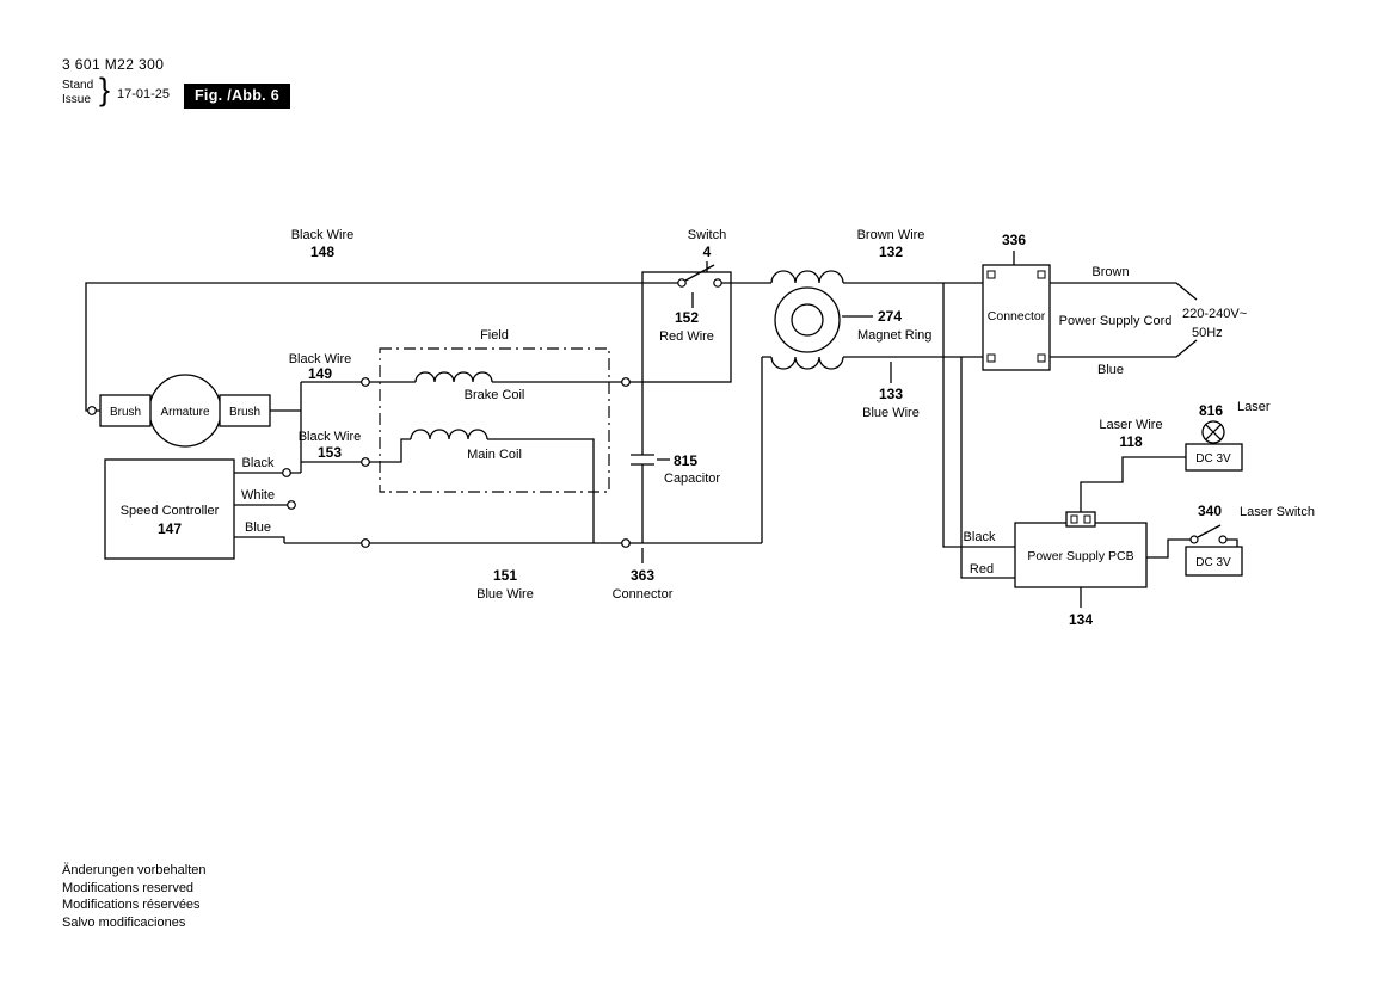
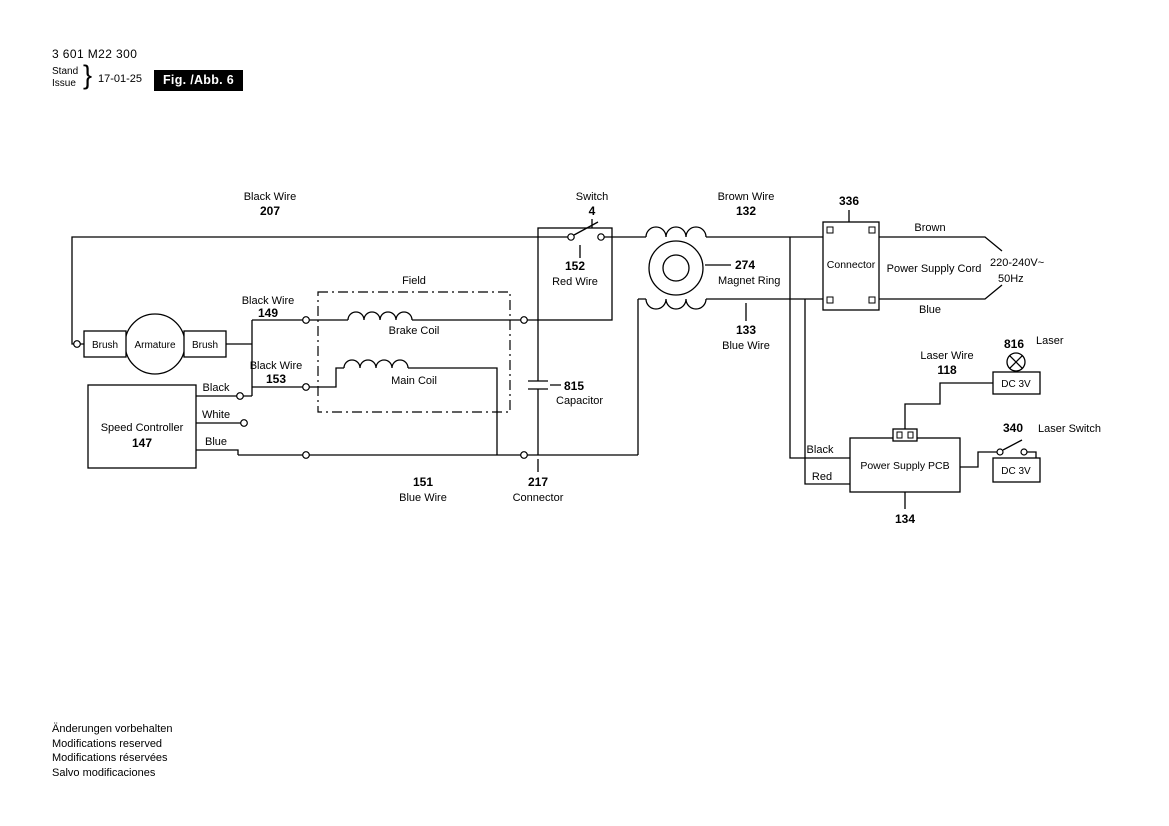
  3 601 M22 300
  Stand
  Issue
  }
  17-01-25
  Fig. /Abb. 6
  Black Wire
- 148
+ 207
  Switch
  4
  Brown Wire
  132
  336
  Connector
  Brown
  Power Supply Cord
  220-240V~
  50Hz
  Blue
  152
  Red Wire
  274
  Magnet Ring
  133
  Blue Wire
  Field
  Brake Coil
  Main Coil
  Black Wire
  149
  Black Wire
  153
  Brush
  Armature
  Brush
  Speed Controller
  147
  Black
  White
  Blue
  815
  Capacitor
  151
  Blue Wire
- 363
+ 217
  Connector
  Laser Wire
  118
  816
  Laser
  DC 3V
  340
  Laser Switch
  DC 3V
  Power Supply PCB
  134
  Black
  Red
  Änderungen vorbehalten
  Modifications reserved
  Modifications réservées
  Salvo modificaciones
